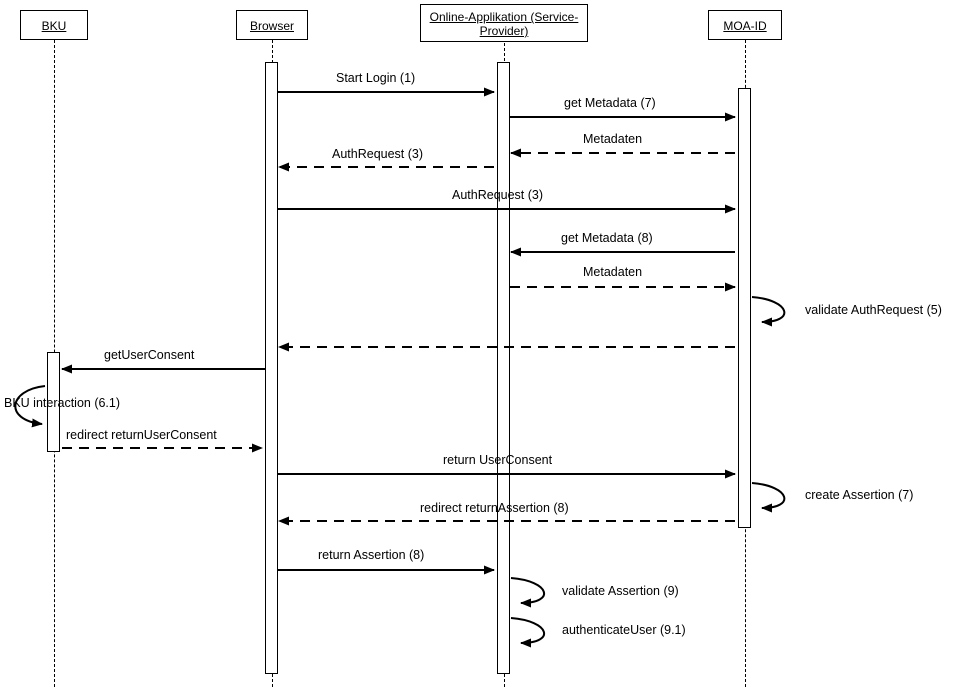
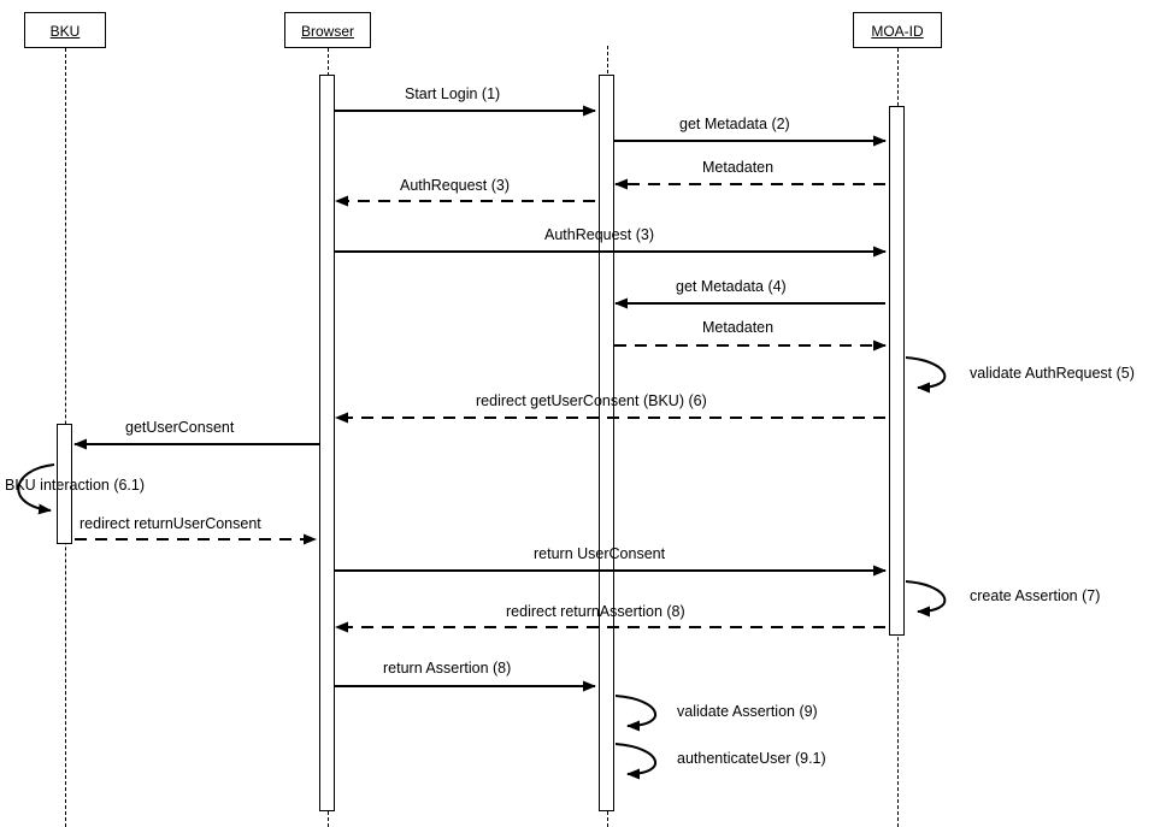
  BKU
  Browser
- Online-Applikation (Service-Provider)
  MOA-ID
  Start Login (1)
- get Metadata (7)
+ get Metadata (2)
  Metadaten
  AuthRequest (3)
  AuthRequest (3)
- get Metadata (8)
+ get Metadata (4)
  Metadaten
  validate AuthRequest (5)
+ redirect getUserConsent (BKU) (6)
  getUserConsent
  BKU interaction (6.1)
  redirect returnUserConsent
  return UserConsent
  create Assertion (7)
  redirect returnAssertion (8)
  return Assertion (8)
  validate Assertion (9)
  authenticateUser (9.1)
